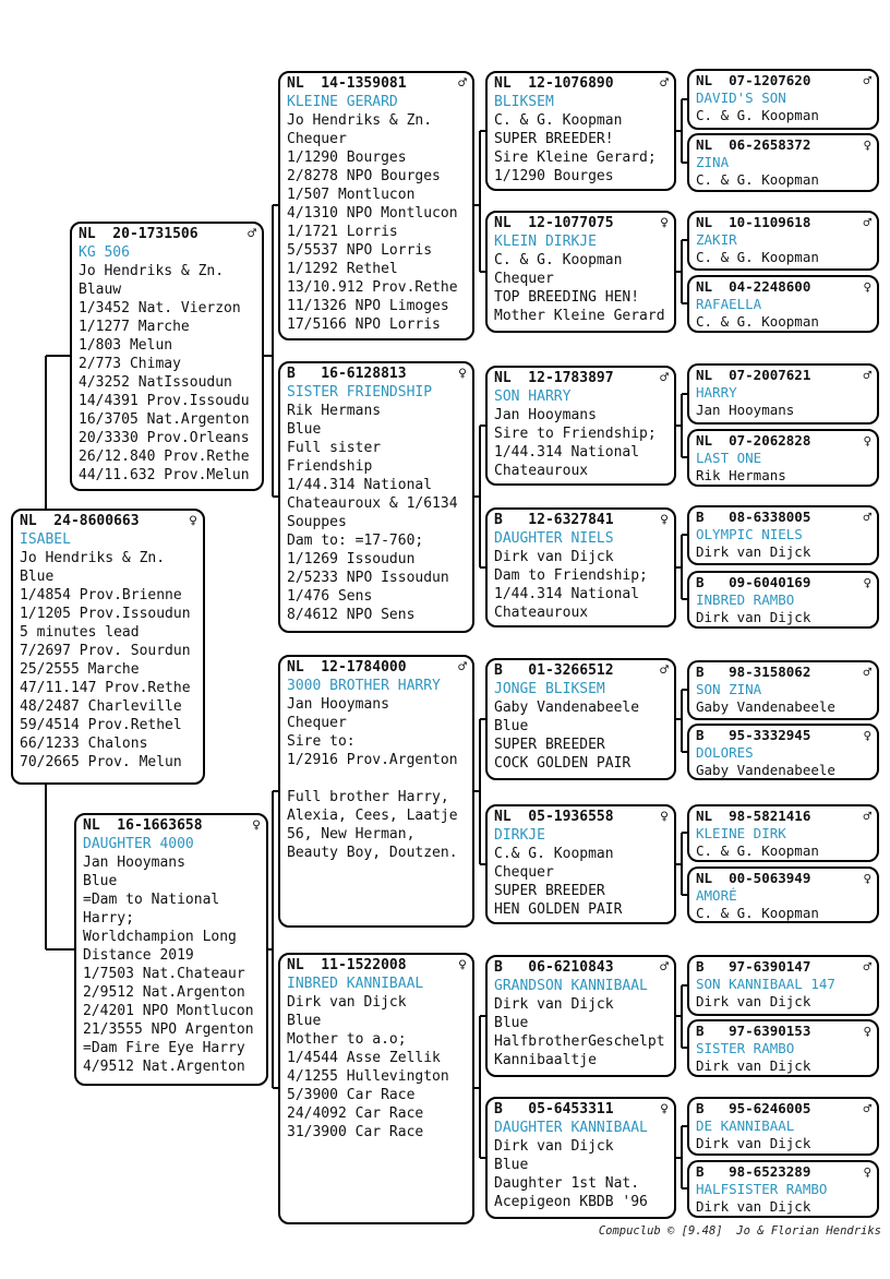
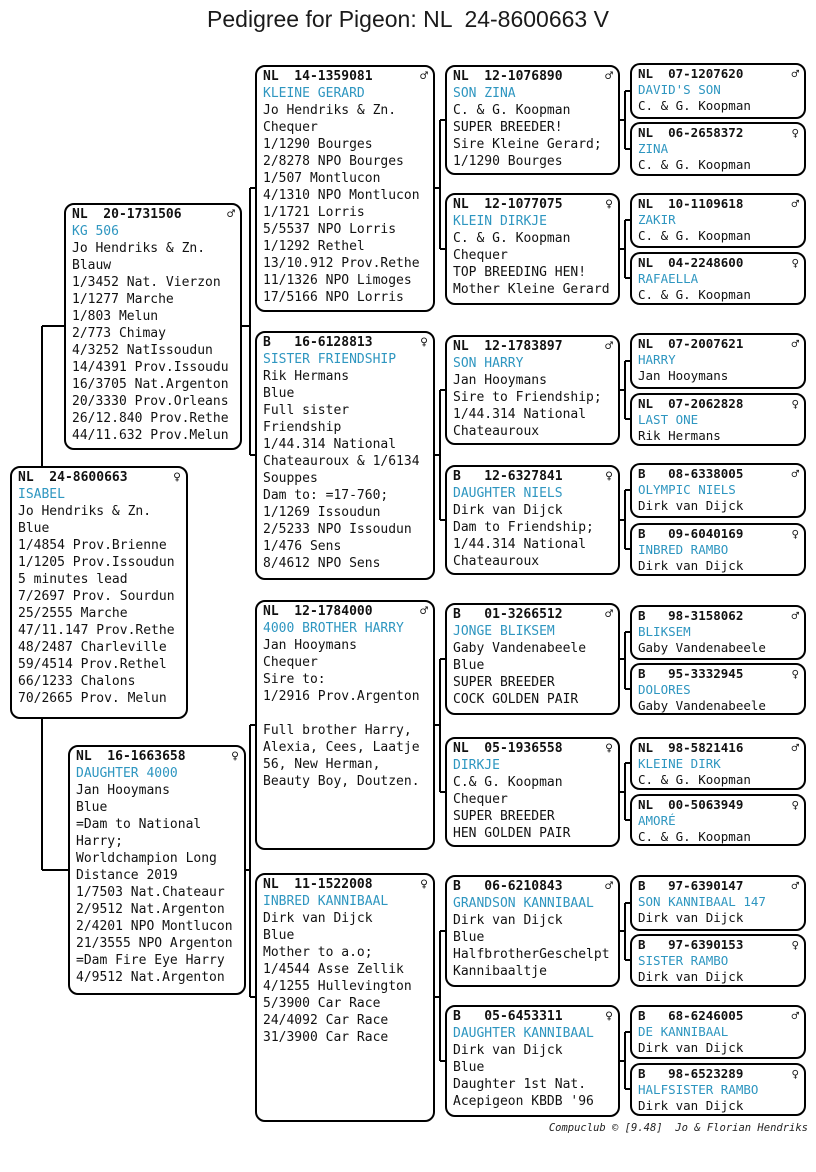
+ Pedigree for Pigeon: NL 24-8600663 V
  NL 20-1731506
  ♂
  KG 506
  Jo Hendriks & Zn.
  Blauw
  1/3452 Nat. Vierzon
  1/1277 Marche
  1/803 Melun
  2/773 Chimay
  4/3252 NatIssoudun
  14/4391 Prov.Issoudu
  16/3705 Nat.Argenton
  20/3330 Prov.Orleans
  26/12.840 Prov.Rethe
  44/11.632 Prov.Melun
  NL 24-8600663
  ♀
  ISABEL
  Jo Hendriks & Zn.
  Blue
  1/4854 Prov.Brienne
  1/1205 Prov.Issoudun
  5 minutes lead
  7/2697 Prov. Sourdun
  25/2555 Marche
  47/11.147 Prov.Rethe
  48/2487 Charleville
  59/4514 Prov.Rethel
  66/1233 Chalons
  70/2665 Prov. Melun
  NL 16-1663658
  ♀
  DAUGHTER 4000
  Jan Hooymans
  Blue
  =Dam to National
  Harry;
  Worldchampion Long
  Distance 2019
  1/7503 Nat.Chateaur
  2/9512 Nat.Argenton
  2/4201 NPO Montlucon
  21/3555 NPO Argenton
  =Dam Fire Eye Harry
  4/9512 Nat.Argenton
  NL 14-1359081
  ♂
  KLEINE GERARD
  Jo Hendriks & Zn.
  Chequer
  1/1290 Bourges
  2/8278 NPO Bourges
  1/507 Montlucon
  4/1310 NPO Montlucon
  1/1721 Lorris
  5/5537 NPO Lorris
  1/1292 Rethel
  13/10.912 Prov.Rethe
  11/1326 NPO Limoges
  17/5166 NPO Lorris
  B 16-6128813
  ♀
  SISTER FRIENDSHIP
  Rik Hermans
  Blue
  Full sister
  Friendship
  1/44.314 National
  Chateauroux & 1/6134
  Souppes
  Dam to: =17-760;
  1/1269 Issoudun
  2/5233 NPO Issoudun
  1/476 Sens
  8/4612 NPO Sens
  NL 12-1784000
  ♂
- 3000 BROTHER HARRY
+ 4000 BROTHER HARRY
  Jan Hooymans
  Chequer
  Sire to:
  1/2916 Prov.Argenton
  Full brother Harry,
  Alexia, Cees, Laatje
  56, New Herman,
  Beauty Boy, Doutzen.
  NL 11-1522008
  ♀
  INBRED KANNIBAAL
  Dirk van Dijck
  Blue
  Mother to a.o;
  1/4544 Asse Zellik
  4/1255 Hullevington
  5/3900 Car Race
  24/4092 Car Race
  31/3900 Car Race
  NL 12-1076890
  ♂
- BLIKSEM
+ SON ZINA
  C. & G. Koopman
  SUPER BREEDER!
  Sire Kleine Gerard;
  1/1290 Bourges
  NL 12-1077075
  ♀
  KLEIN DIRKJE
  C. & G. Koopman
  Chequer
  TOP BREEDING HEN!
  Mother Kleine Gerard
  NL 12-1783897
  ♂
  SON HARRY
  Jan Hooymans
  Sire to Friendship;
  1/44.314 National
  Chateauroux
  B 12-6327841
  ♀
  DAUGHTER NIELS
  Dirk van Dijck
  Dam to Friendship;
  1/44.314 National
  Chateauroux
  B 01-3266512
  ♂
  JONGE BLIKSEM
  Gaby Vandenabeele
  Blue
  SUPER BREEDER
  COCK GOLDEN PAIR
  NL 05-1936558
  ♀
  DIRKJE
  C.& G. Koopman
  Chequer
  SUPER BREEDER
  HEN GOLDEN PAIR
  B 06-6210843
  ♂
  GRANDSON KANNIBAAL
  Dirk van Dijck
  Blue
  HalfbrotherGeschelpt
  Kannibaaltje
  B 05-6453311
  ♀
  DAUGHTER KANNIBAAL
  Dirk van Dijck
  Blue
  Daughter 1st Nat.
  Acepigeon KBDB '96
  NL 07-1207620
  ♂
  DAVID'S SON
  C. & G. Koopman
  NL 06-2658372
  ♀
  ZINA
  C. & G. Koopman
  NL 10-1109618
  ♂
  ZAKIR
  C. & G. Koopman
  NL 04-2248600
  ♀
  RAFAELLA
  C. & G. Koopman
  NL 07-2007621
  ♂
  HARRY
  Jan Hooymans
  NL 07-2062828
  ♀
  LAST ONE
  Rik Hermans
  B 08-6338005
  ♂
  OLYMPIC NIELS
  Dirk van Dijck
  B 09-6040169
  ♀
  INBRED RAMBO
  Dirk van Dijck
  B 98-3158062
  ♂
- SON ZINA
+ BLIKSEM
  Gaby Vandenabeele
  B 95-3332945
  ♀
  DOLORES
  Gaby Vandenabeele
  NL 98-5821416
  ♂
  KLEINE DIRK
  C. & G. Koopman
  NL 00-5063949
  ♀
  AMORÉ
  C. & G. Koopman
  B 97-6390147
  ♂
  SON KANNIBAAL 147
  Dirk van Dijck
  B 97-6390153
  ♀
  SISTER RAMBO
  Dirk van Dijck
- B 95-6246005
+ B 68-6246005
  ♂
  DE KANNIBAAL
  Dirk van Dijck
  B 98-6523289
  ♀
  HALFSISTER RAMBO
  Dirk van Dijck
  Compuclub © [9.48] Jo & Florian Hendriks
